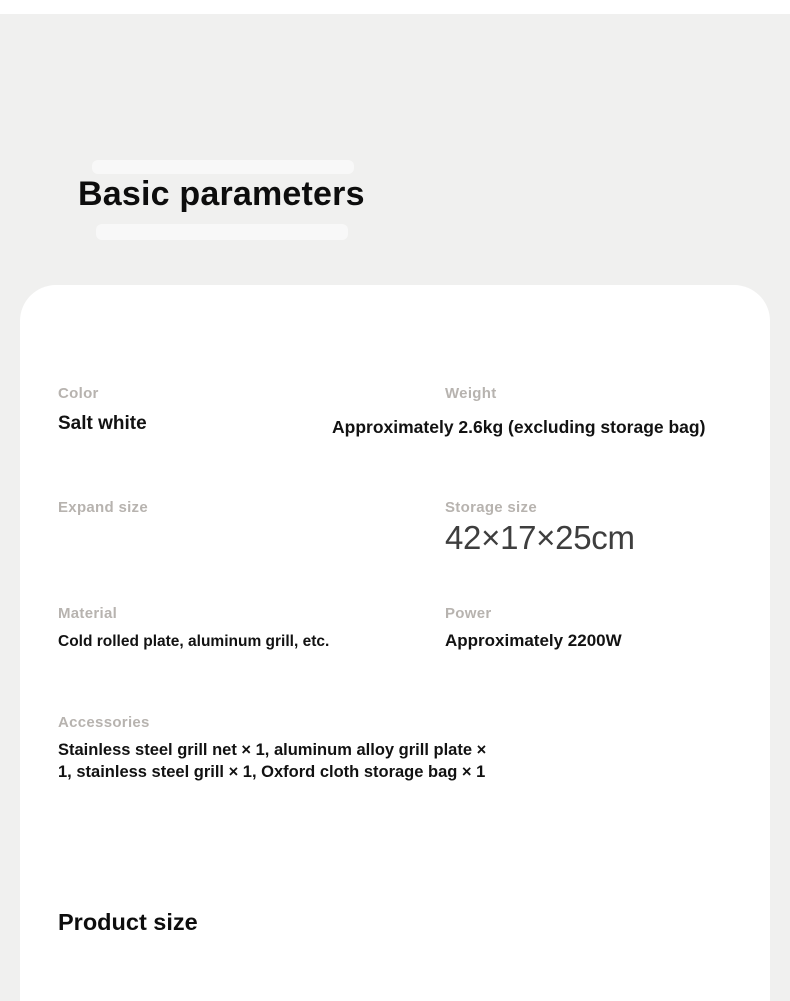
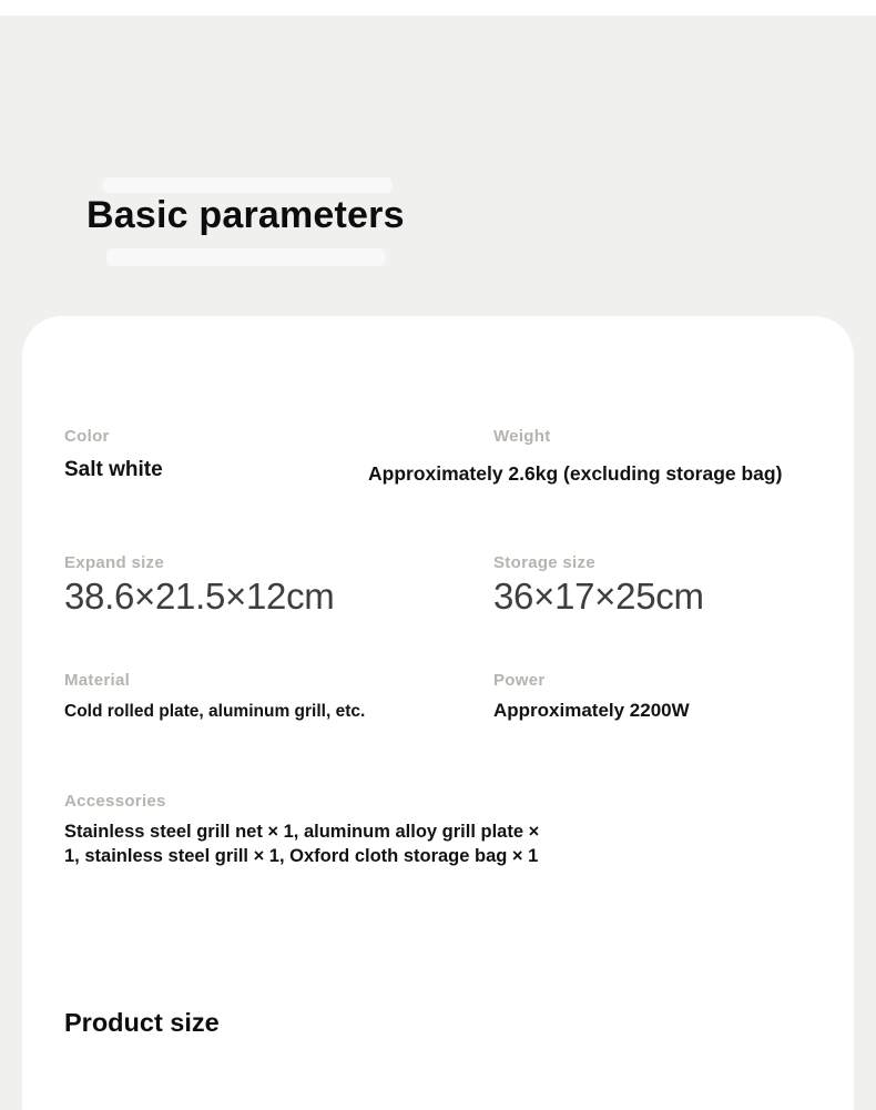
  Basic parameters
  Color
  Salt white
  Weight
  Approximately 2.6kg (excluding storage bag)
  Expand size
+ 38.6×21.5×12cm
  Storage size
- 42×17×25cm
+ 36×17×25cm
  Material
  Cold rolled plate, aluminum grill, etc.
  Power
  Approximately 2200W
  Accessories
  Stainless steel grill net × 1, aluminum alloy grill plate × 1, stainless steel grill × 1, Oxford cloth storage bag × 1
  Product size
